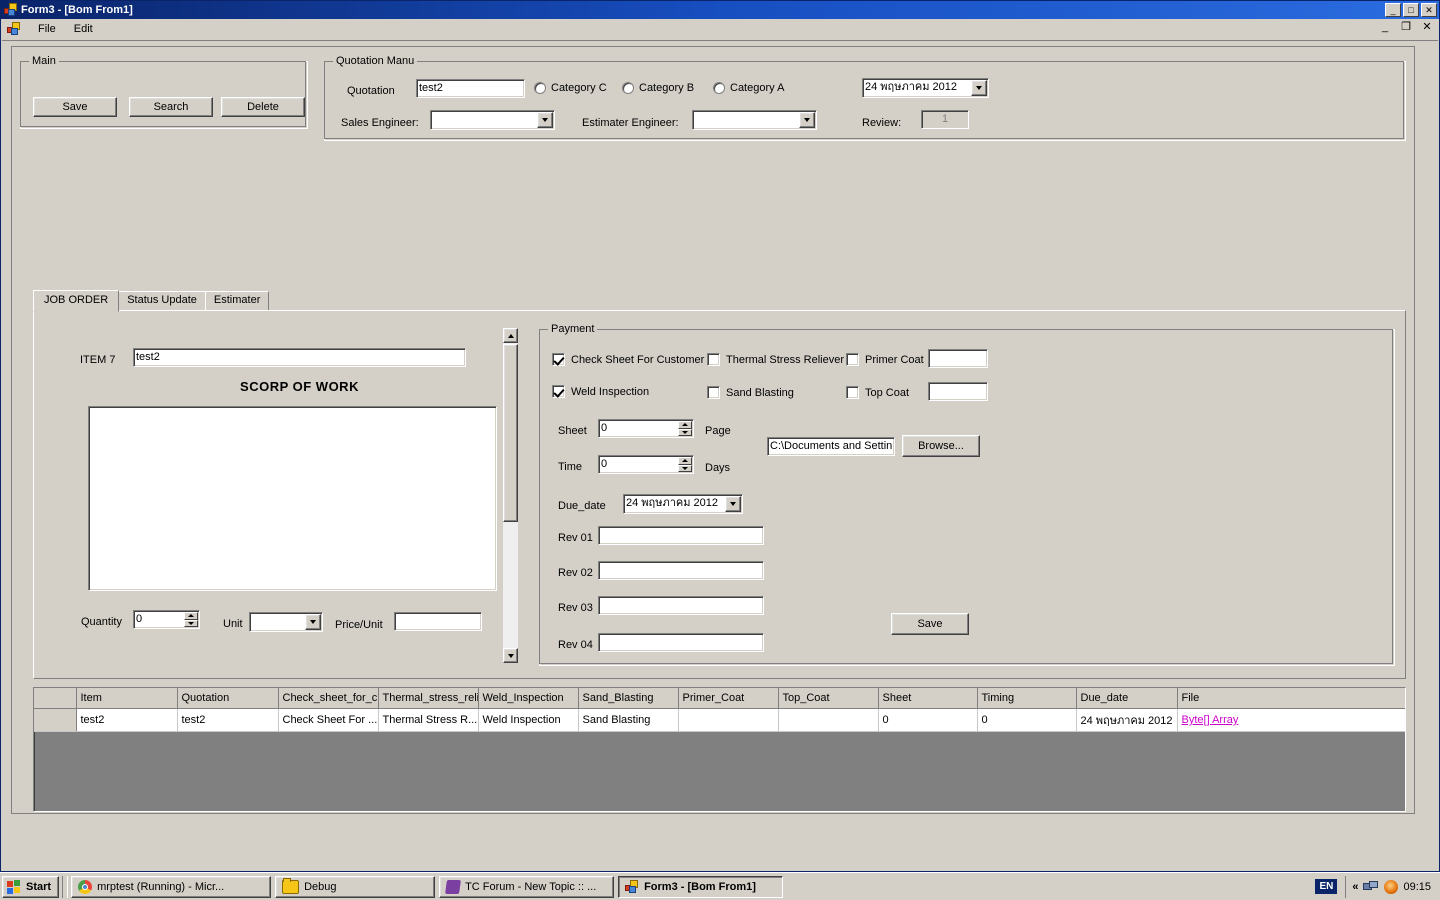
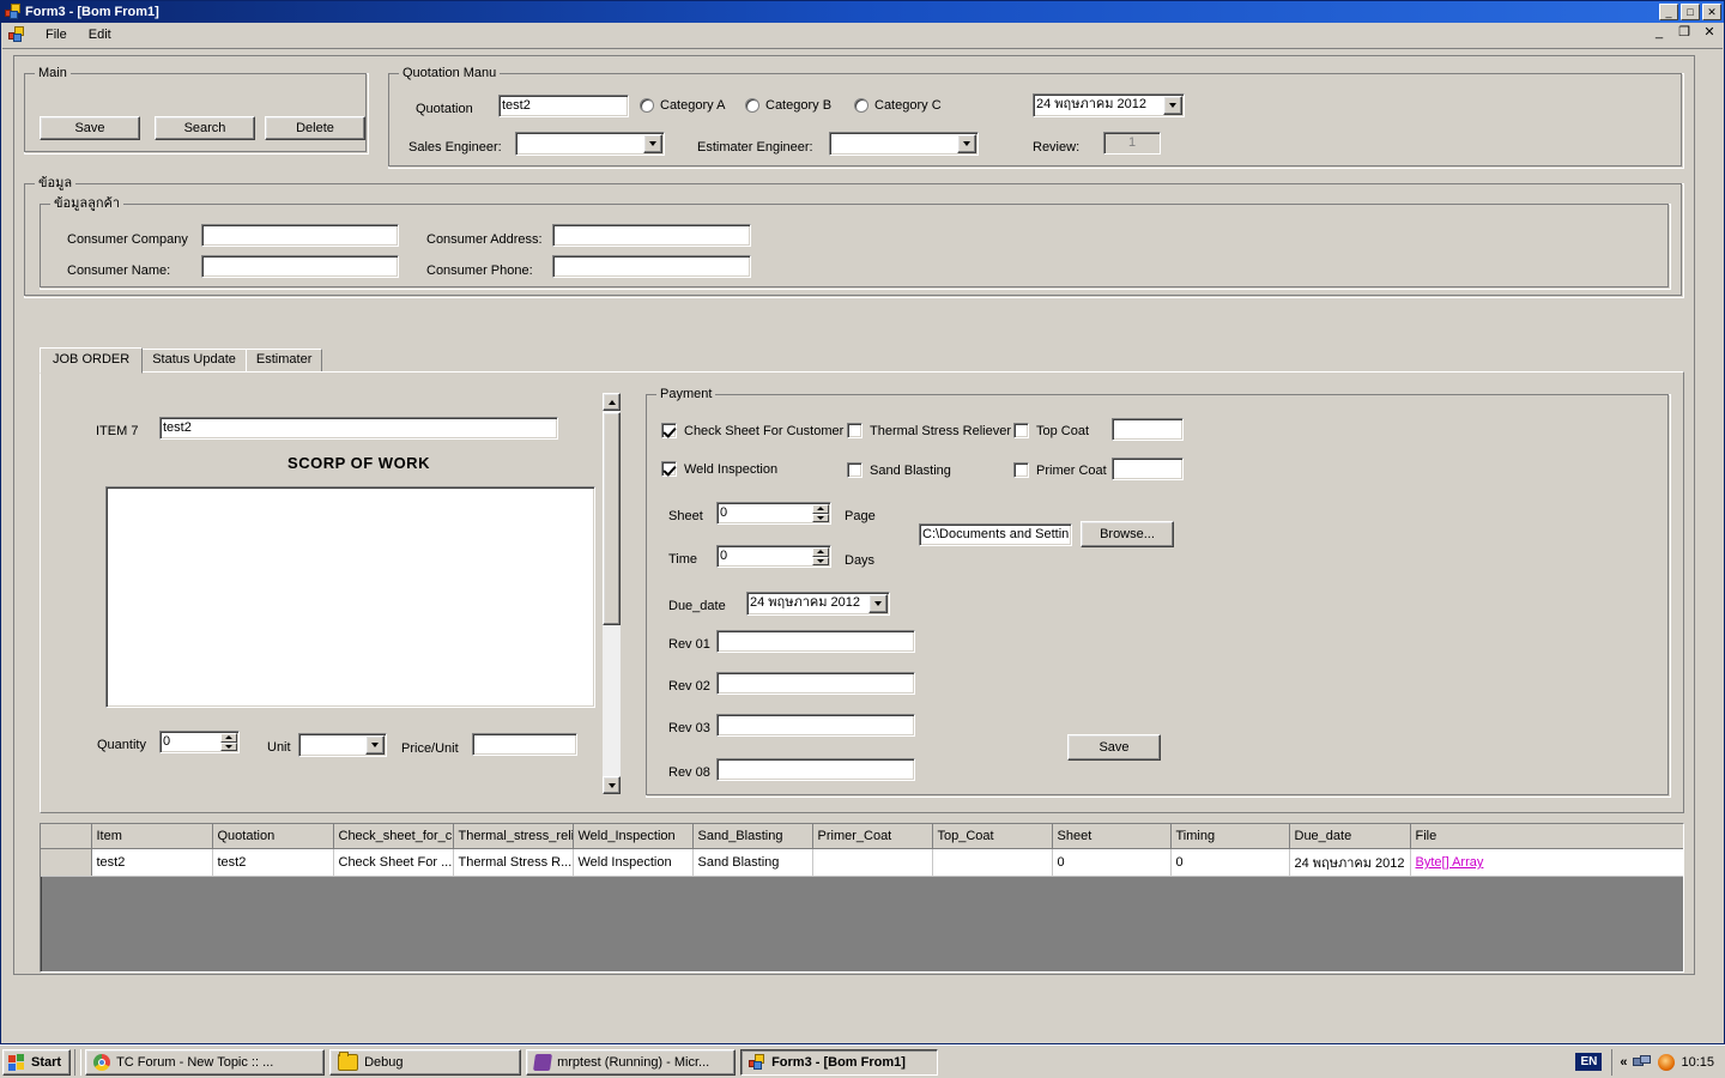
  Form3 - [Bom From1]
  _
  □
  ✕
  File
  Edit
  _
  ❐
  ✕
  Main
  Save
  Search
  Delete
  Quotation Manu
  Quotation
  test2
- Category C
+ Category A
  Category B
- Category A
+ Category C
  24 พฤษภาคม 2012
  Sales Engineer:
  Estimater Engineer:
  Review:
  1
+ ข้อมูล
+ ข้อมูลลูกค้า
+ Consumer Company
+ Consumer Address:
+ Consumer Name:
+ Consumer Phone:
  JOB ORDER
  Status Update
  Estimater
  ITEM 7
  test2
  SCORP OF WORK
  Quantity
  0
  Unit
  Price/Unit
  Payment
  Check Sheet For Customer
  Thermal Stress Reliever
- Primer Coat
+ Top Coat
  Weld Inspection
  Sand Blasting
- Top Coat
+ Primer Coat
  Sheet
  0
  Page
  Time
  0
  Days
  C:\Documents and Settin
  Browse...
  Due_date
  24 พฤษภาคม 2012
  Rev 01
  Rev 02
  Rev 03
- Rev 04
+ Rev 08
  Save
  	Item	Quotation	Check_sheet_for_c	Thermal_stress_rel	Weld_Inspection	Sand_Blasting	Primer_Coat	Top_Coat	Sheet	Timing	Due_date	File
  	test2	test2	Check Sheet For ...	Thermal Stress R...	Weld Inspection	Sand Blasting			0	0	24 พฤษภาคม 2012	Byte[] Array
  Start
- mrptest (Running) - Micr...
+ TC Forum - New Topic :: ...
  Debug
- TC Forum - New Topic :: ...
+ mrptest (Running) - Micr...
  Form3 - [Bom From1]
  EN
  «
- 09:15
+ 10:15
